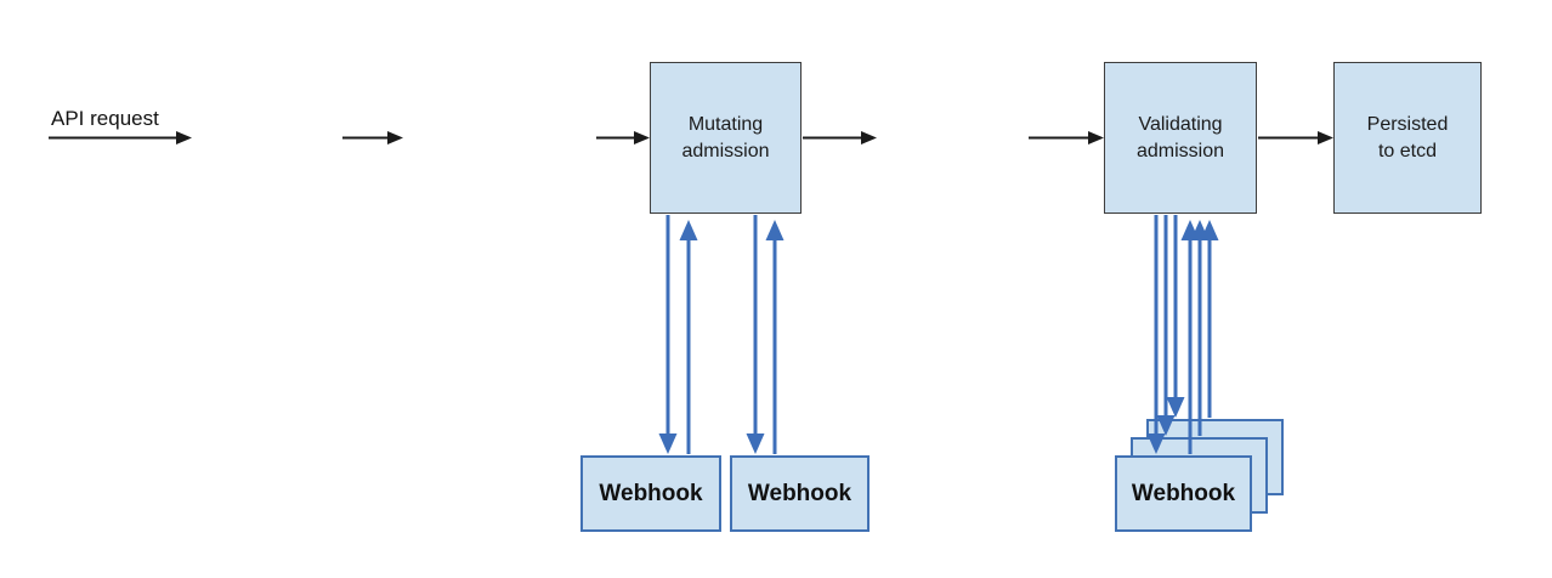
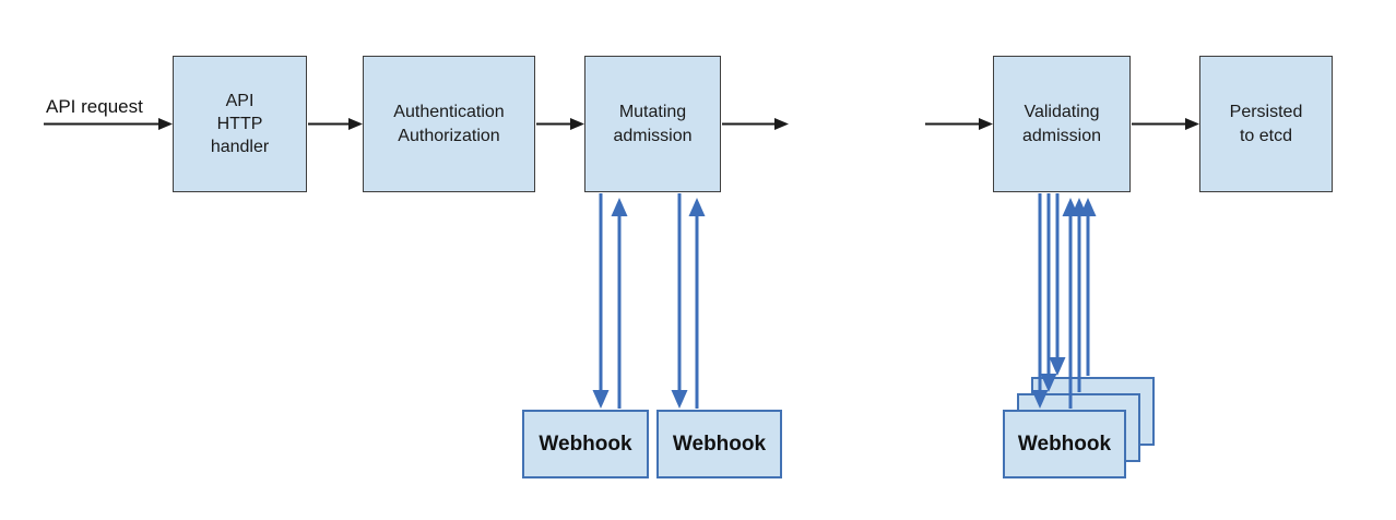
  API request
+ API
+ HTTP
+ handler
+ Authentication
+ Authorization
  Mutating
  admission
  Validating
  admission
  Persisted
  to etcd
  Webhook
  Webhook
  Webhook
